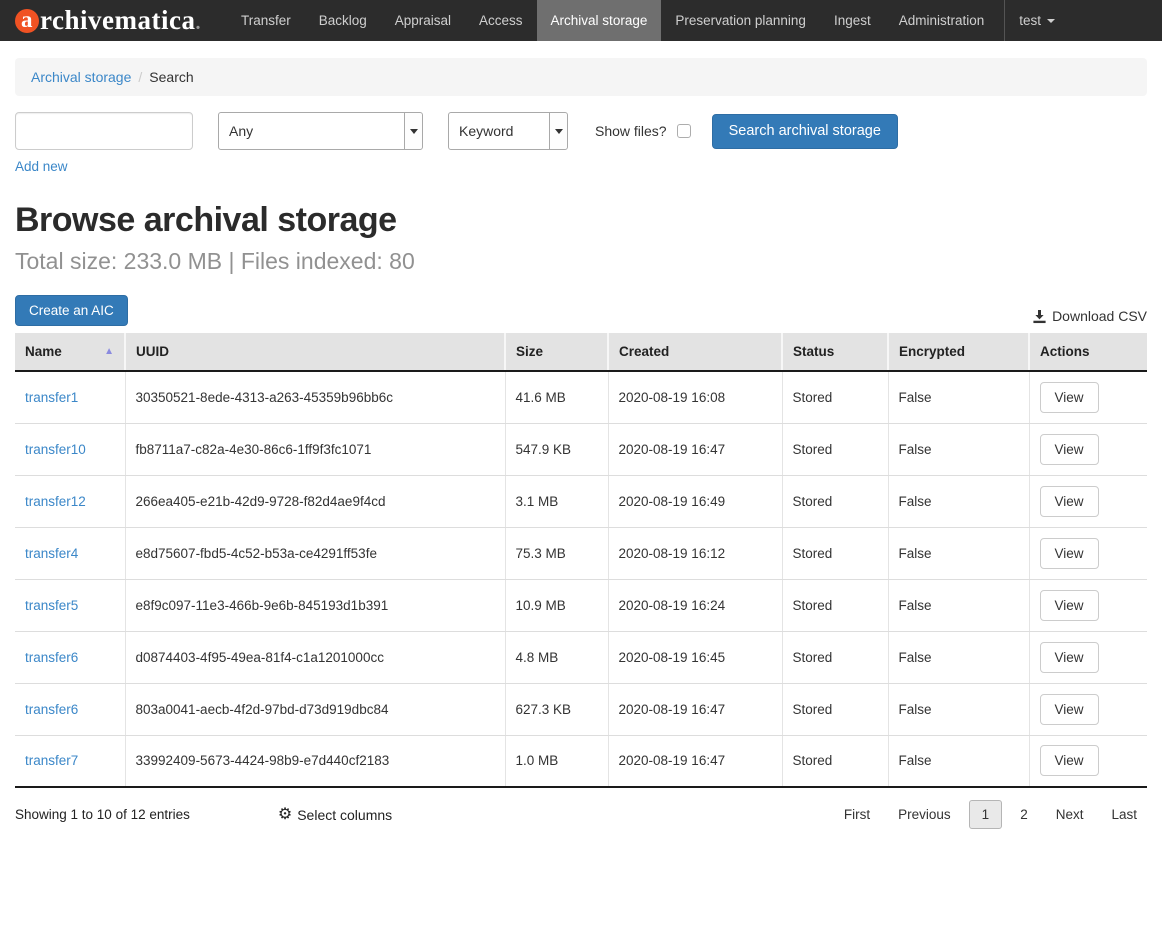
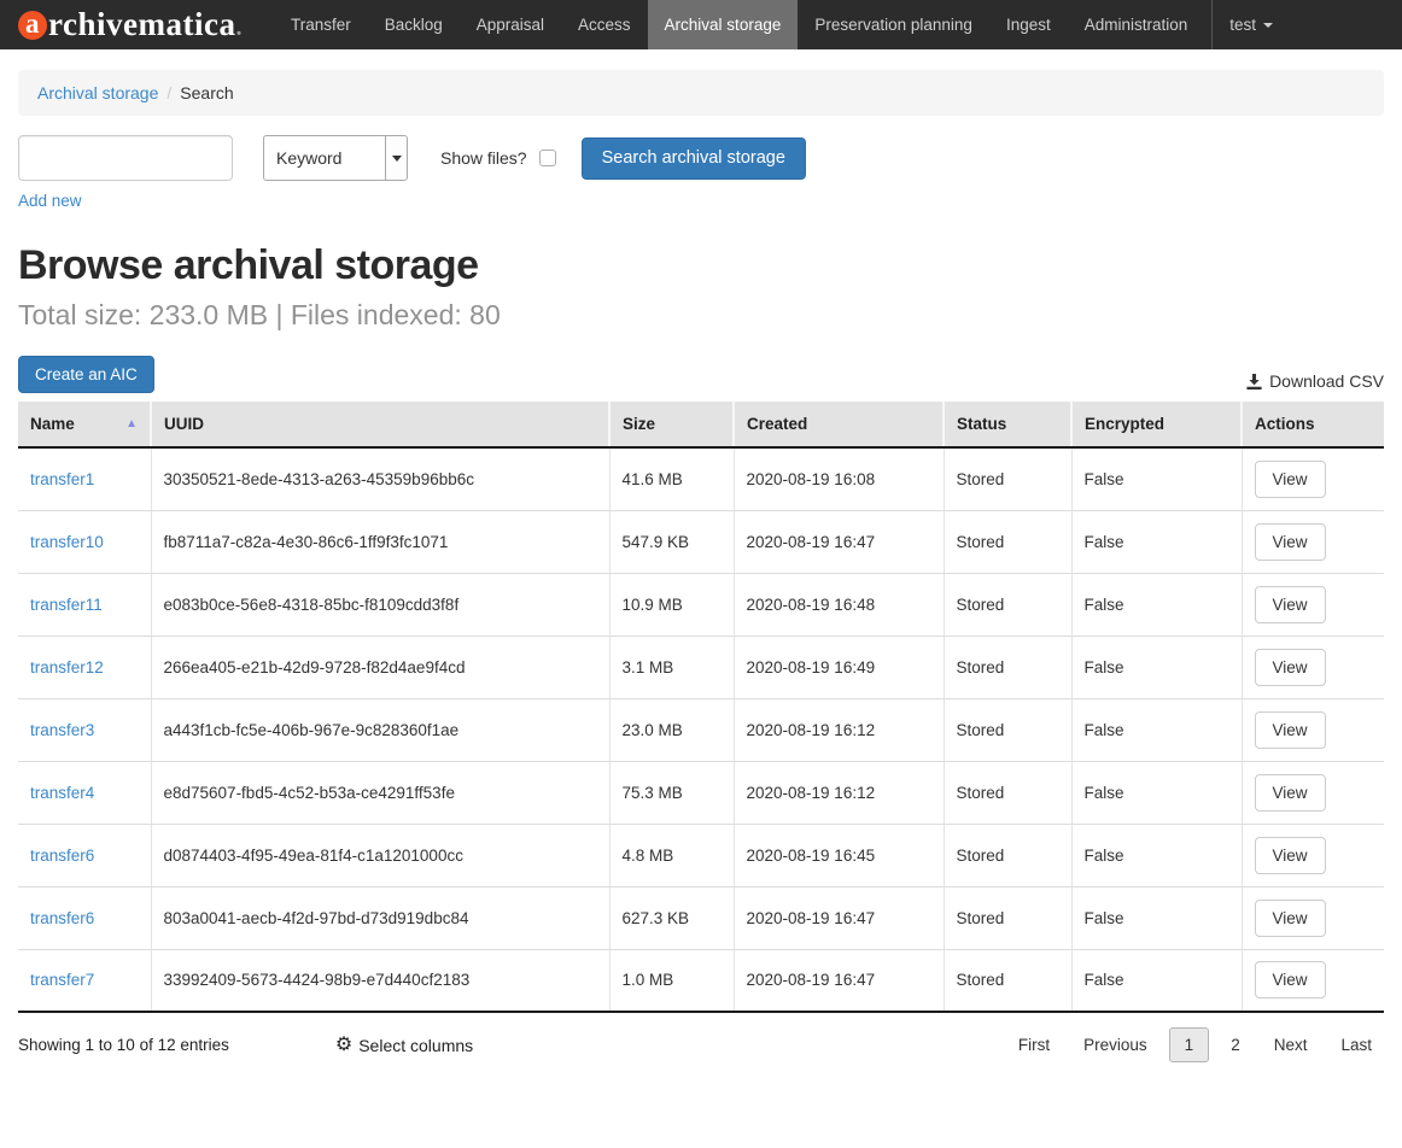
  a
  rchivematica
  .
  Transfer
  Backlog
  Appraisal
  Access
  Archival storage
  Preservation planning
  Ingest
  Administration
  test
  Archival storage / Search
- Any
  Keyword
  Show files?
  Search archival storage
  Add new
  Browse archival storage
  Total size: 233.0 MB | Files indexed: 80
  Create an AIC
  Download CSV
  Name ▲	UUID	Size	Created	Status	Encrypted	Actions
  transfer1	30350521-8ede-4313-a263-45359b96bb6c	41.6 MB	2020-08-19 16:08	Stored	False	View
  transfer10	fb8711a7-c82a-4e30-86c6-1ff9f3fc1071	547.9 KB	2020-08-19 16:47	Stored	False	View
+ transfer11	e083b0ce-56e8-4318-85bc-f8109cdd3f8f	10.9 MB	2020-08-19 16:48	Stored	False	View
  transfer12	266ea405-e21b-42d9-9728-f82d4ae9f4cd	3.1 MB	2020-08-19 16:49	Stored	False	View
+ transfer3	a443f1cb-fc5e-406b-967e-9c828360f1ae	23.0 MB	2020-08-19 16:12	Stored	False	View
  transfer4	e8d75607-fbd5-4c52-b53a-ce4291ff53fe	75.3 MB	2020-08-19 16:12	Stored	False	View
- transfer5	e8f9c097-11e3-466b-9e6b-845193d1b391	10.9 MB	2020-08-19 16:24	Stored	False	View
  transfer6	d0874403-4f95-49ea-81f4-c1a1201000cc	4.8 MB	2020-08-19 16:45	Stored	False	View
  transfer6	803a0041-aecb-4f2d-97bd-d73d919dbc84	627.3 KB	2020-08-19 16:47	Stored	False	View
  transfer7	33992409-5673-4424-98b9-e7d440cf2183	1.0 MB	2020-08-19 16:47	Stored	False	View
  Showing 1 to 10 of 12 entries
  ⚙
  Select columns
  First
  Previous
  1
  2
  Next
  Last
